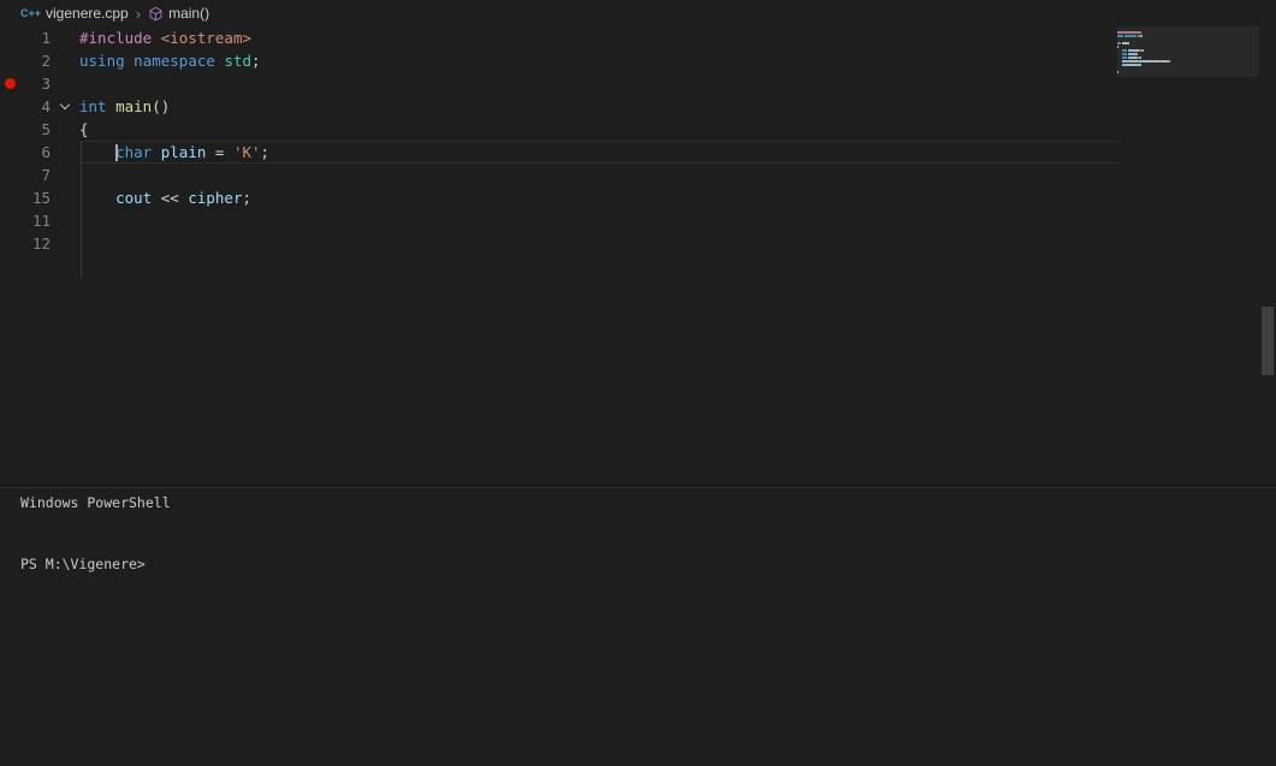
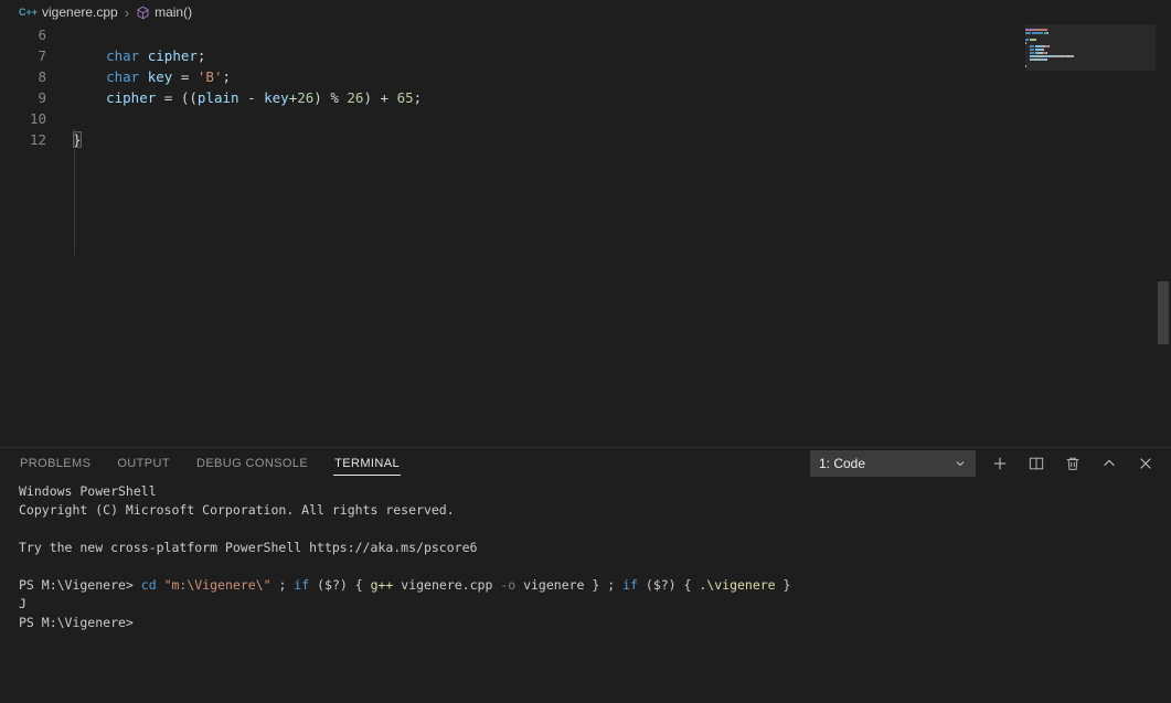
  C++
  vigenere.cpp
  ›
  main()
- 1
- #include <iostream>
- 2
- using namespace std;
- 3
- 4
- int main()
- 5
- {
  6
- char plain = 'K';
  7
+ char cipher;
+ 8
+ char key = 'B';
+ 9
+ cipher = ((plain - key+26) % 26) + 65;
- 15
+ 10
- cout << cipher;
- 11
  12
+ }
+ PROBLEMS
+ OUTPUT
+ DEBUG CONSOLE
+ TERMINAL
+ 1: Code
  Windows PowerShell
+ Copyright (C) Microsoft Corporation. All rights reserved.
+ Try the new cross-platform PowerShell https://aka.ms/pscore6
+ PS M:\Vigenere> cd "m:\Vigenere\" ; if ($?) { g++ vigenere.cpp -o vigenere } ; if ($?) { .\vigenere }
+ J
  PS M:\Vigenere>
